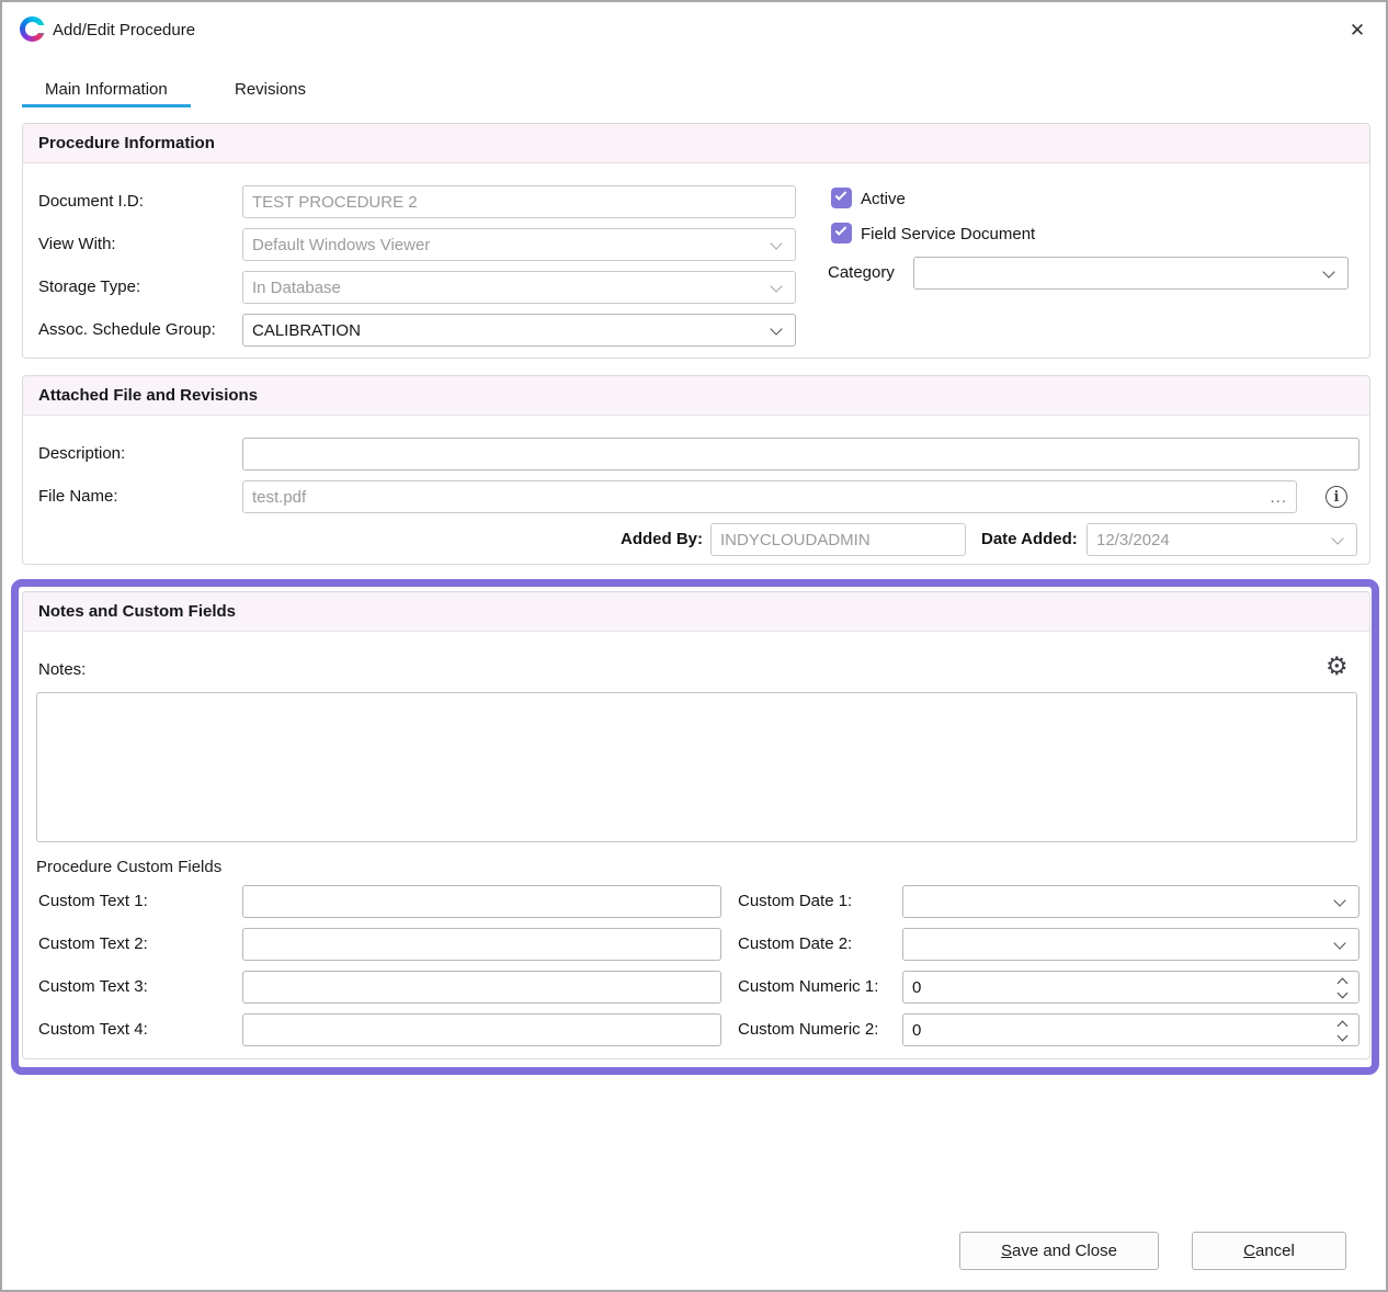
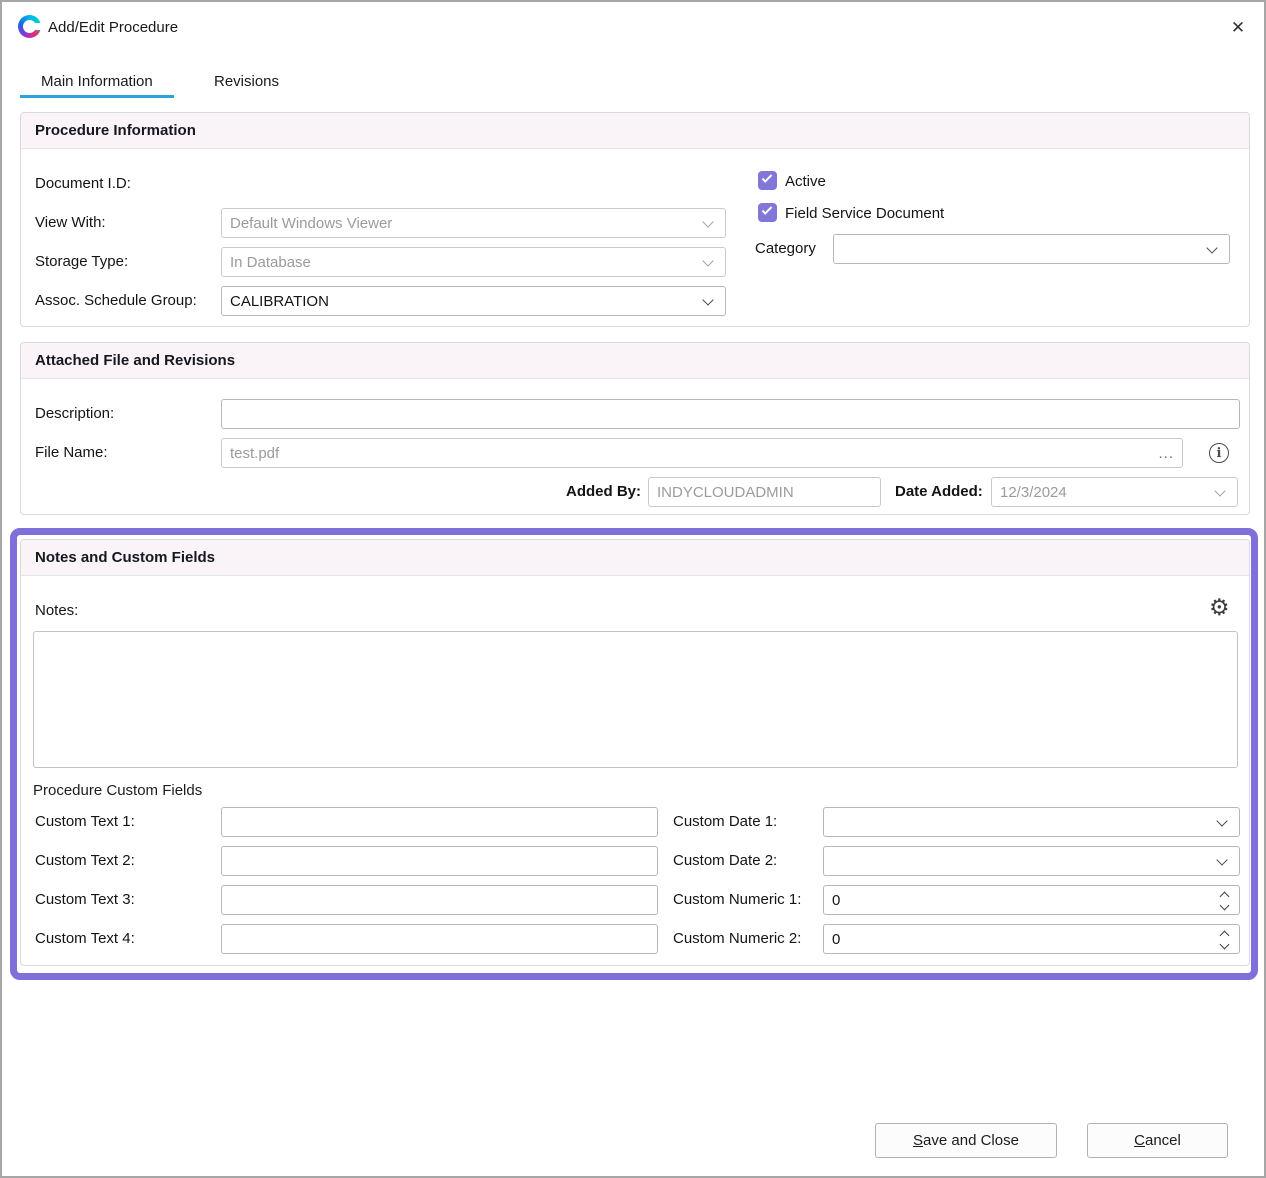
  Add/Edit Procedure
  ✕
  Main Information
  Revisions
  Procedure Information
  Document I.D:
- TEST PROCEDURE 2
  View With:
  Default Windows Viewer
  Storage Type:
  In Database
  Assoc. Schedule Group:
  CALIBRATION
  Active
  Field Service Document
  Category
  Attached File and Revisions
  Description:
  File Name:
  test.pdf
  ...
  i
  Added By:
  INDYCLOUDADMIN
  Date Added:
  12/3/2024
  Notes and Custom Fields
  Notes:
  ⚙
  Procedure Custom Fields
  Custom Text 1:
  Custom Date 1:
  Custom Text 2:
  Custom Date 2:
  Custom Text 3:
  Custom Numeric 1:
  0
  Custom Text 4:
  Custom Numeric 2:
  0
  S
  ave and Close
  C
  ancel
